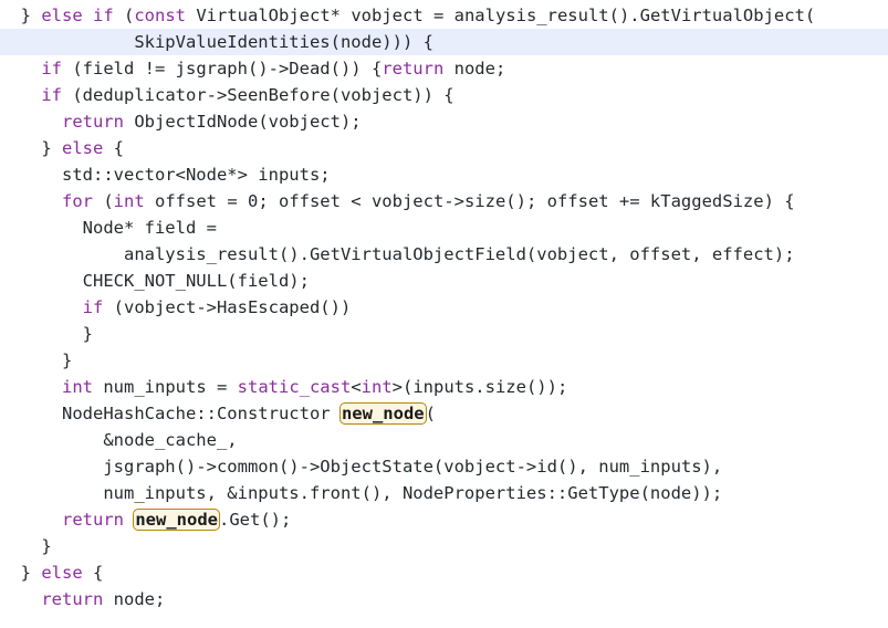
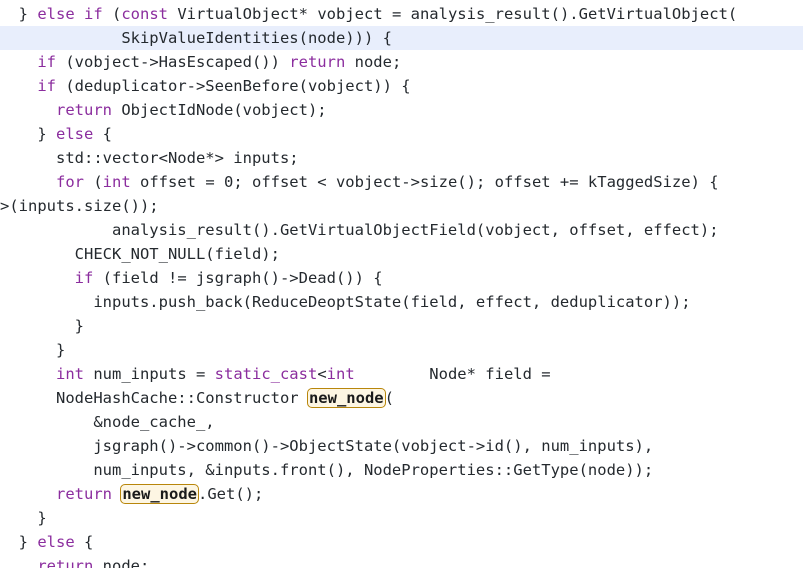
  } else if (const VirtualObject* vobject = analysis_result().GetVirtualObject(
  SkipValueIdentities(node))) {
- if (field != jsgraph()->Dead()) {return node;
+ if (vobject->HasEscaped()) return node;
  if (deduplicator->SeenBefore(vobject)) {
  return ObjectIdNode(vobject);
  } else {
  std::vector<Node*> inputs;
  for (int offset = 0; offset < vobject->size(); offset += kTaggedSize) {
- Node* field =
+ >(inputs.size());
  analysis_result().GetVirtualObjectField(vobject, offset, effect);
  CHECK_NOT_NULL(field);
- if (vobject->HasEscaped())
+ if (field != jsgraph()->Dead()) {
+ inputs.push_back(ReduceDeoptState(field, effect, deduplicator));
  }
  }
- int num_inputs = static_cast<int>(inputs.size());
+ int num_inputs = static_cast<int Node* field =
  NodeHashCache::Constructor new_node(
  &node_cache_,
  jsgraph()->common()->ObjectState(vobject->id(), num_inputs),
  num_inputs, &inputs.front(), NodeProperties::GetType(node));
  return new_node.Get();
  }
  } else {
  return node;
